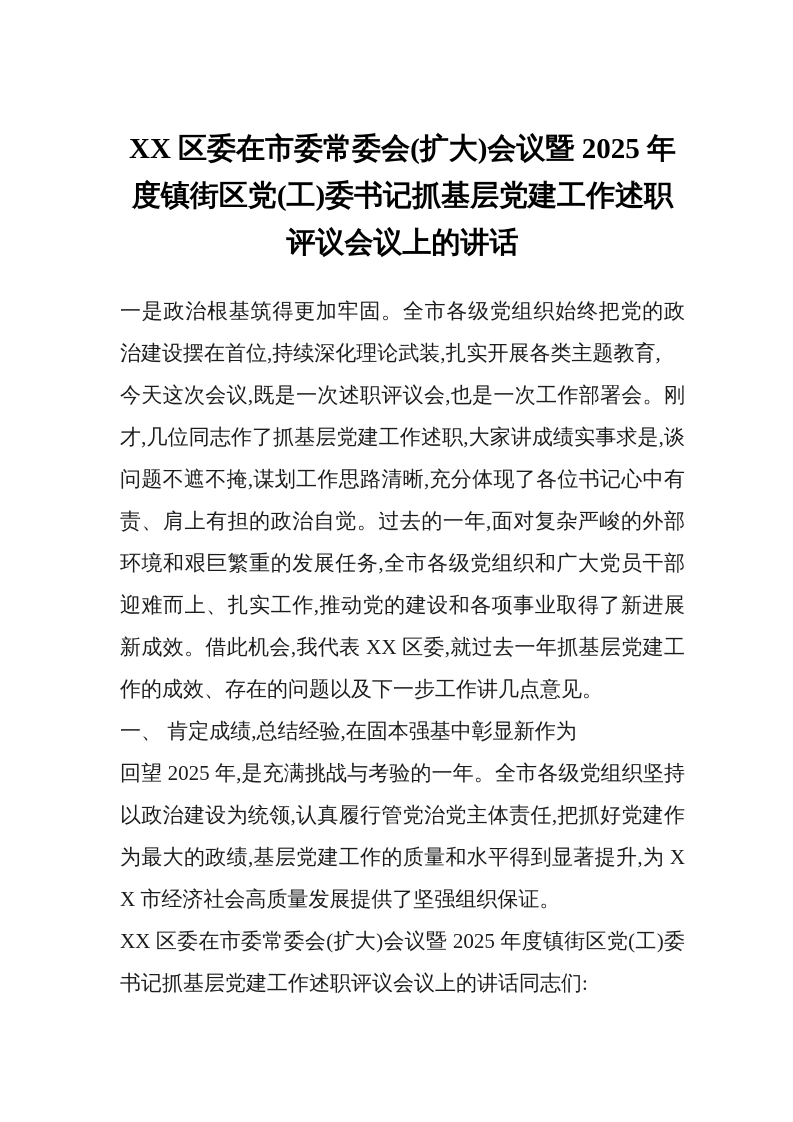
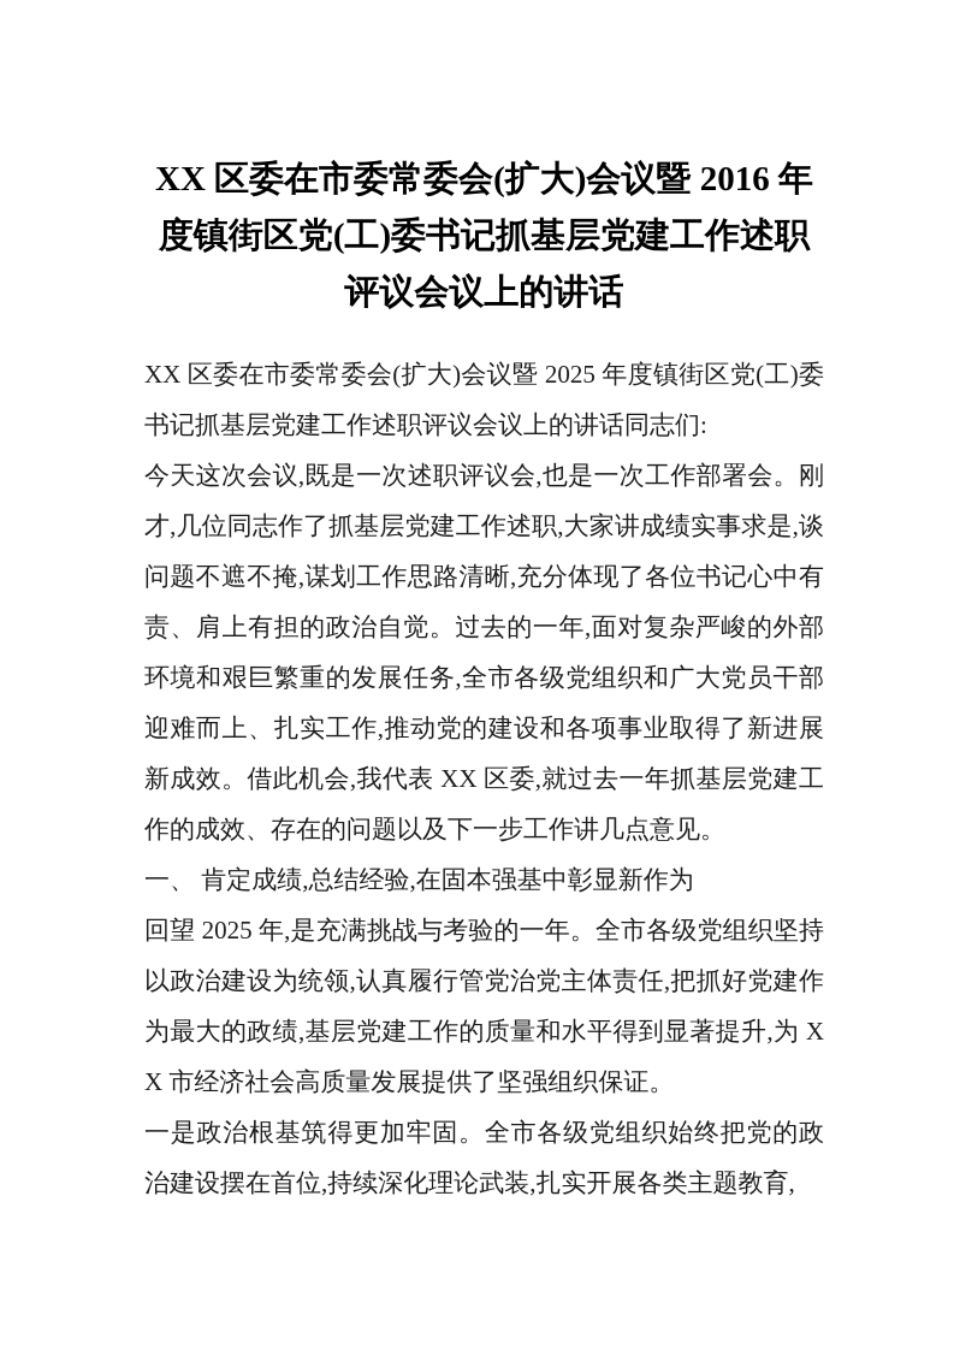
- XX 区委在市委常委会(扩大)会议暨 2025 年度镇街区党(工)委书记抓基层党建工作述职评议会议上的讲话
+ XX 区委在市委常委会(扩大)会议暨 2016 年度镇街区党(工)委书记抓基层党建工作述职评议会议上的讲话
- 一是政治根基筑得更加牢固。全市各级党组织始终把党的政治建设摆在首位,持续深化理论武装,扎实开展各类主题教育,
+ XX 区委在市委常委会(扩大)会议暨 2025 年度镇街区党(工)委书记抓基层党建工作述职评议会议上的讲话同志们:
  今天这次会议,既是一次述职评议会,也是一次工作部署会。刚才,几位同志作了抓基层党建工作述职,大家讲成绩实事求是,谈问题不遮不掩,谋划工作思路清晰,充分体现了各位书记心中有责、肩上有担的政治自觉。过去的一年,面对复杂严峻的外部环境和艰巨繁重的发展任务,全市各级党组织和广大党员干部迎难而上、扎实工作,推动党的建设和各项事业取得了新进展新成效。借此机会,我代表 XX 区委,就过去一年抓基层党建工作的成效、存在的问题以及下一步工作讲几点意见。
  一、 肯定成绩,总结经验,在固本强基中彰显新作为
  回望 2025 年,是充满挑战与考验的一年。全市各级党组织坚持以政治建设为统领,认真履行管党治党主体责任,把抓好党建作为最大的政绩,基层党建工作的质量和水平得到显著提升,为 XX 市经济社会高质量发展提供了坚强组织保证。
- XX 区委在市委常委会(扩大)会议暨 2025 年度镇街区党(工)委书记抓基层党建工作述职评议会议上的讲话同志们:
+ 一是政治根基筑得更加牢固。全市各级党组织始终把党的政治建设摆在首位,持续深化理论武装,扎实开展各类主题教育,
